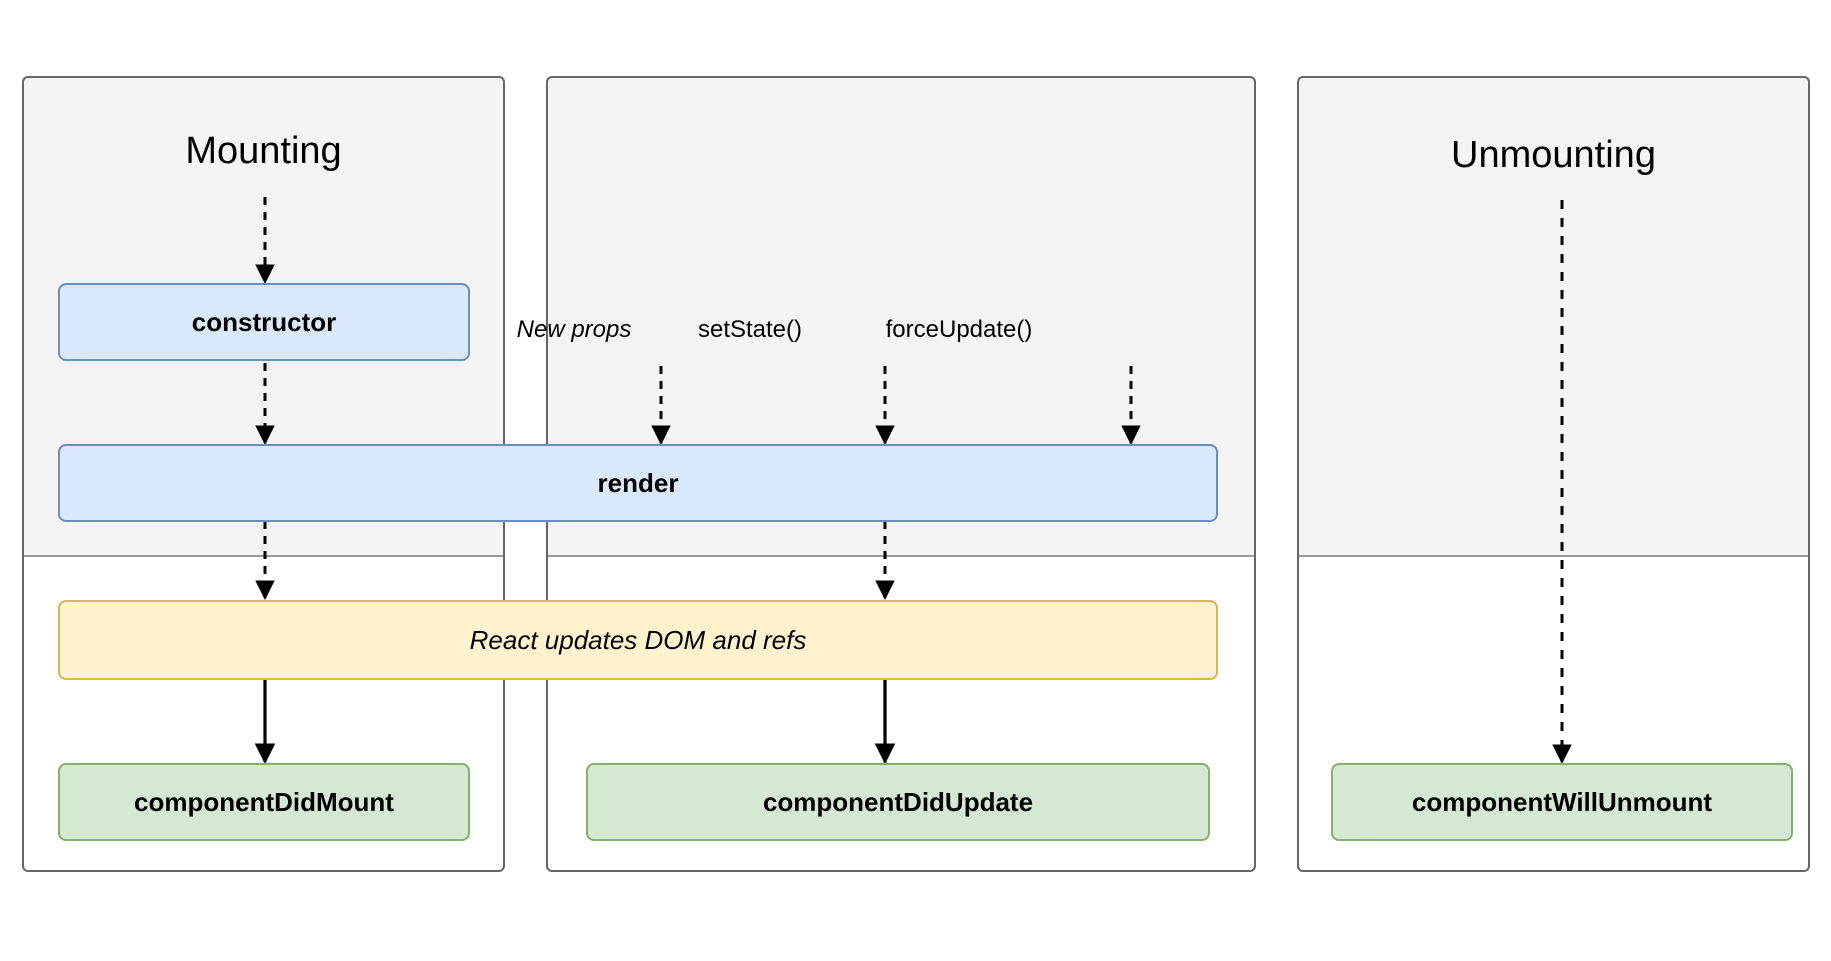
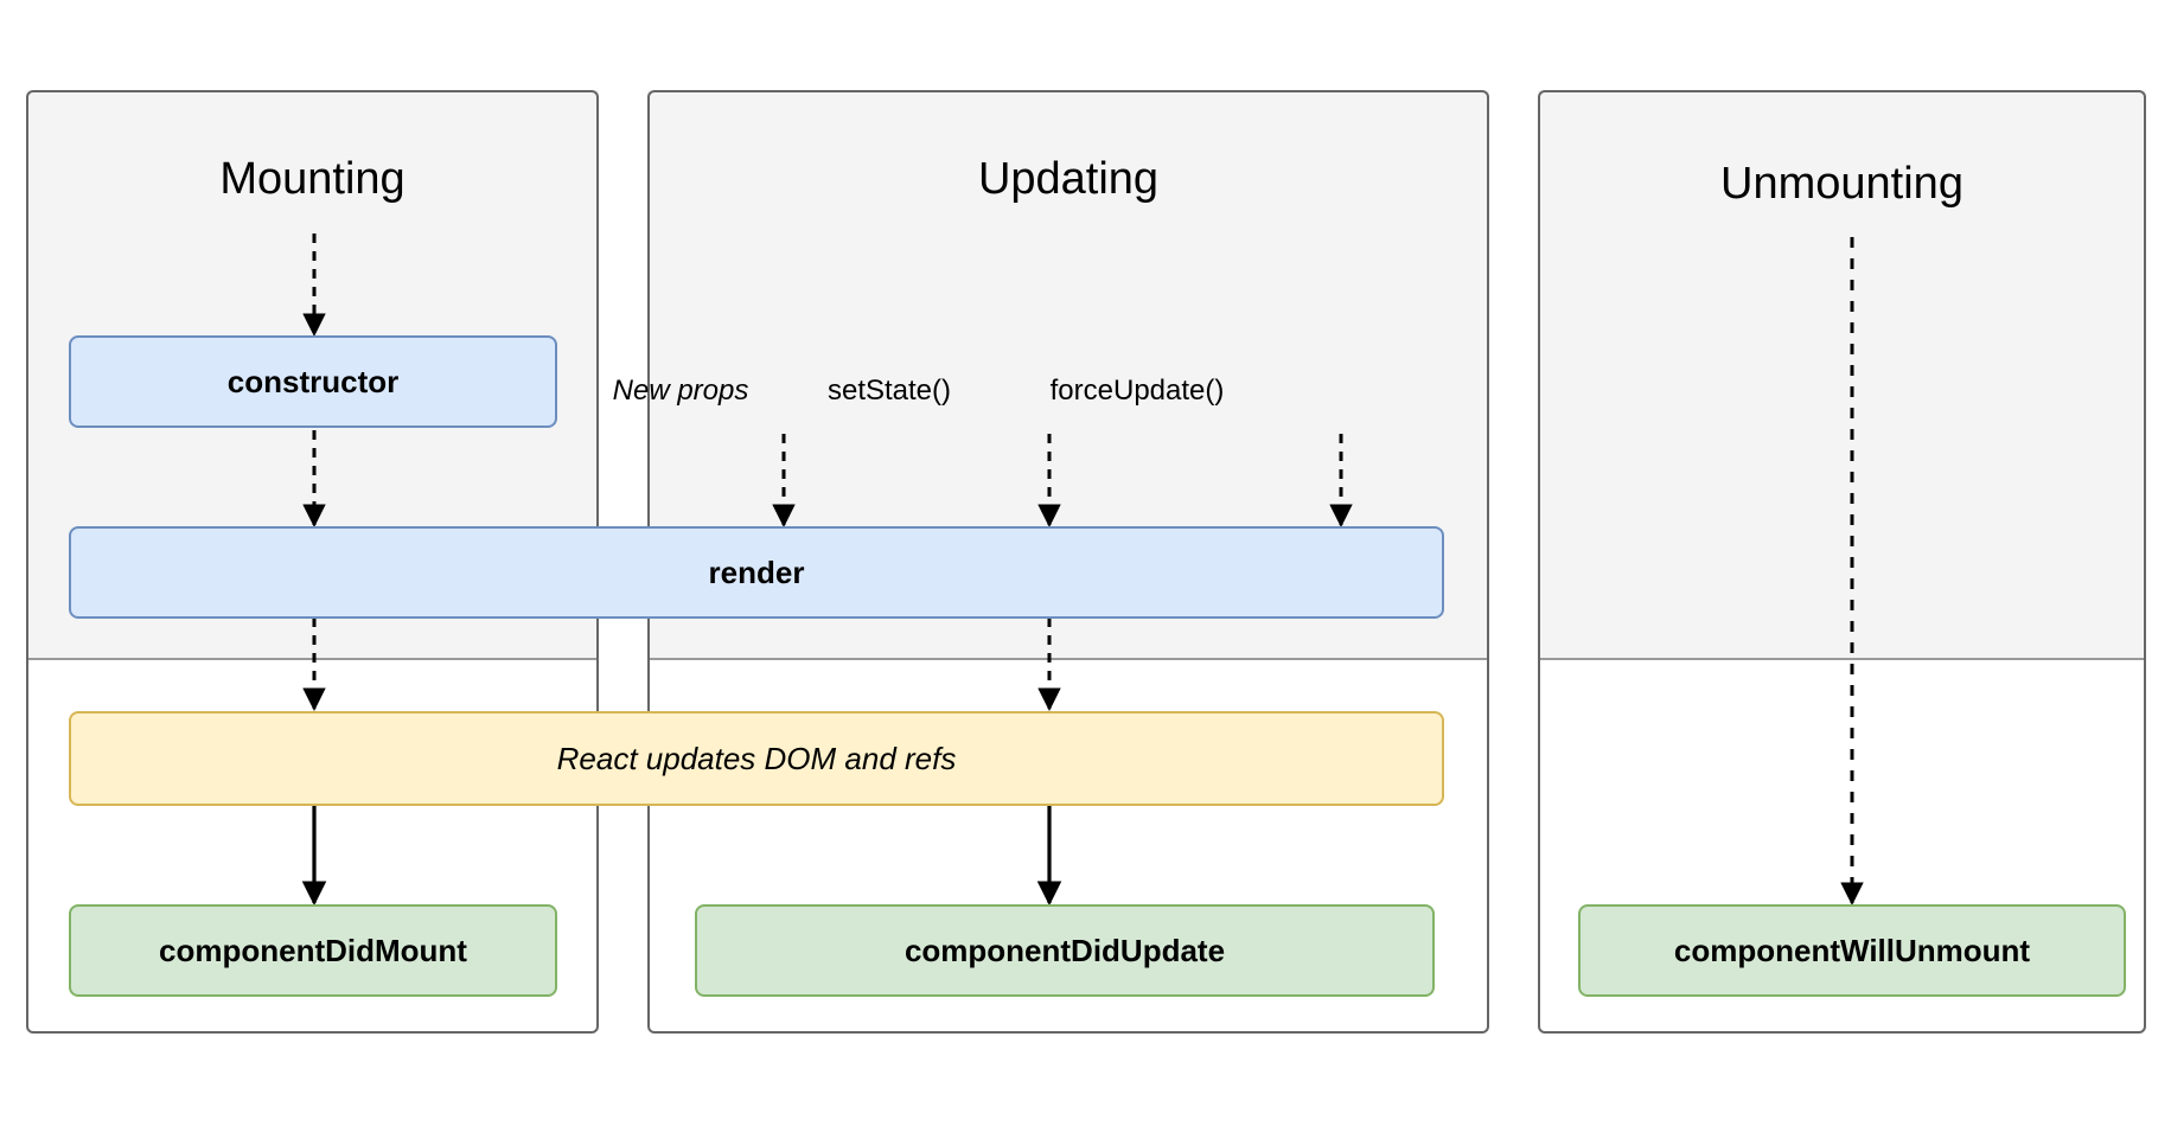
  Mounting
+ Updating
  Unmounting
  New props
  setState()
  forceUpdate()
  constructor
  render
  React updates DOM and refs
  componentDidMount
  componentDidUpdate
  componentWillUnmount
